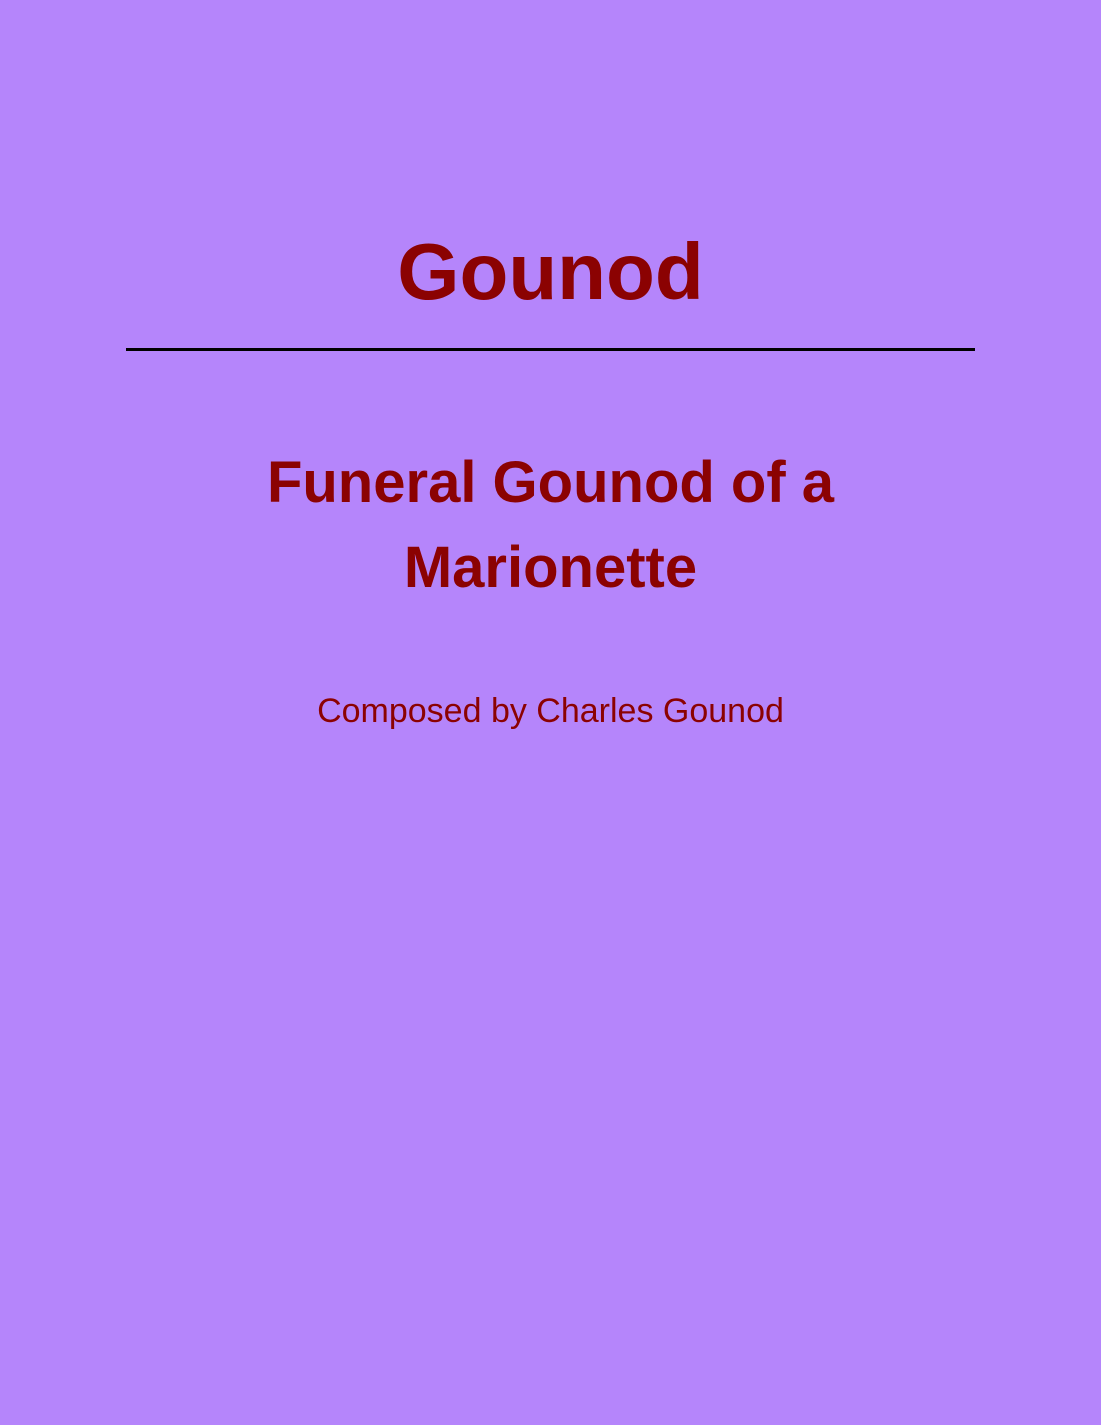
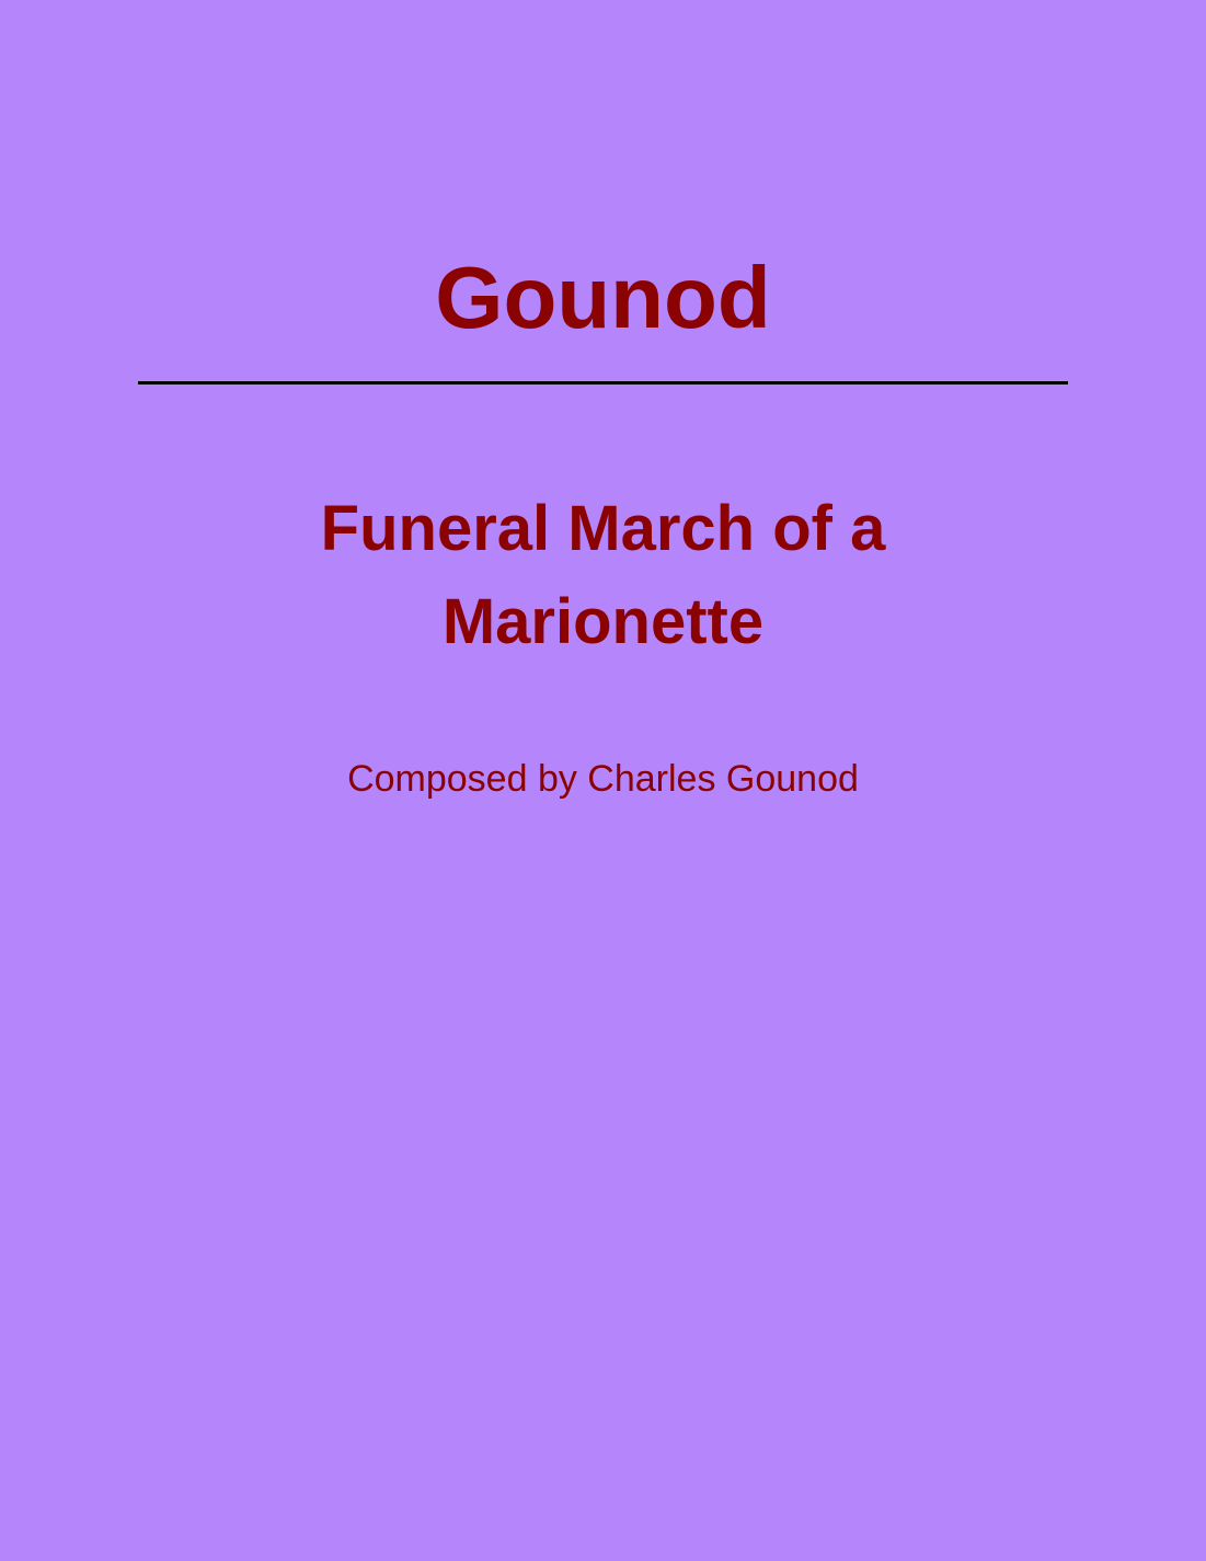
  Gounod
- Funeral Gounod of a Marionette
+ Funeral March of a Marionette
  Composed by Charles Gounod
